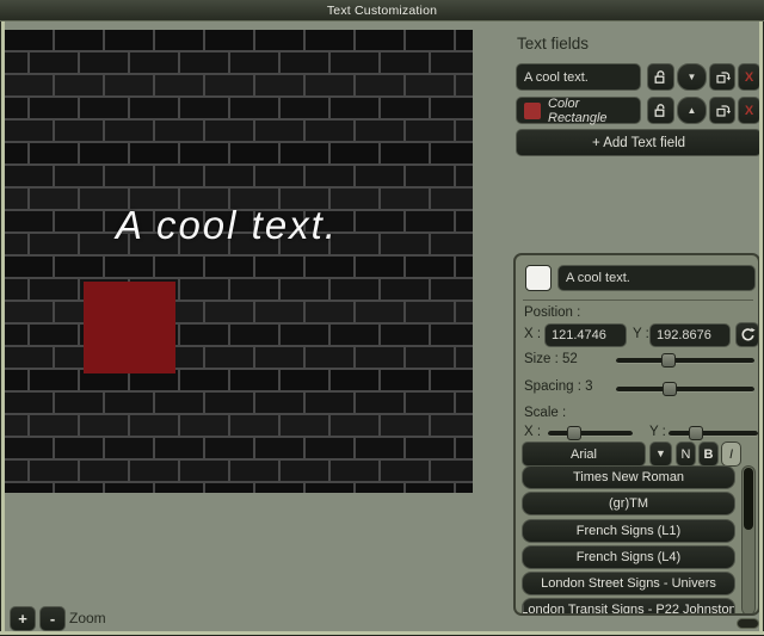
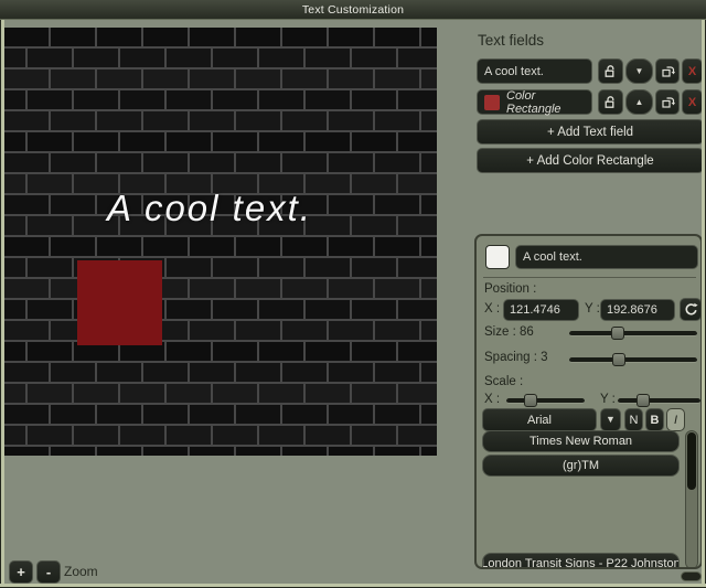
  Text Customization
  A cool text.
  Text fields
  A cool text.
  ▼
  X
  Color Rectangle
  ▲
  X
  + Add Text field
+ + Add Color Rectangle
  A cool text.
  Position :
  X :
  121.4746
  Y :
  192.8676
- Size : 52
+ Size : 86
  Spacing : 3
  Scale :
  X :
  Y :
  Arial
  ▼
  N
  B
  I
  Times New Roman
  (gr)TM
- French Signs (L1)
- French Signs (L4)
- London Street Signs - Univers
  London Transit Signs - P22 Johnston
  +
  -
  Zoom
